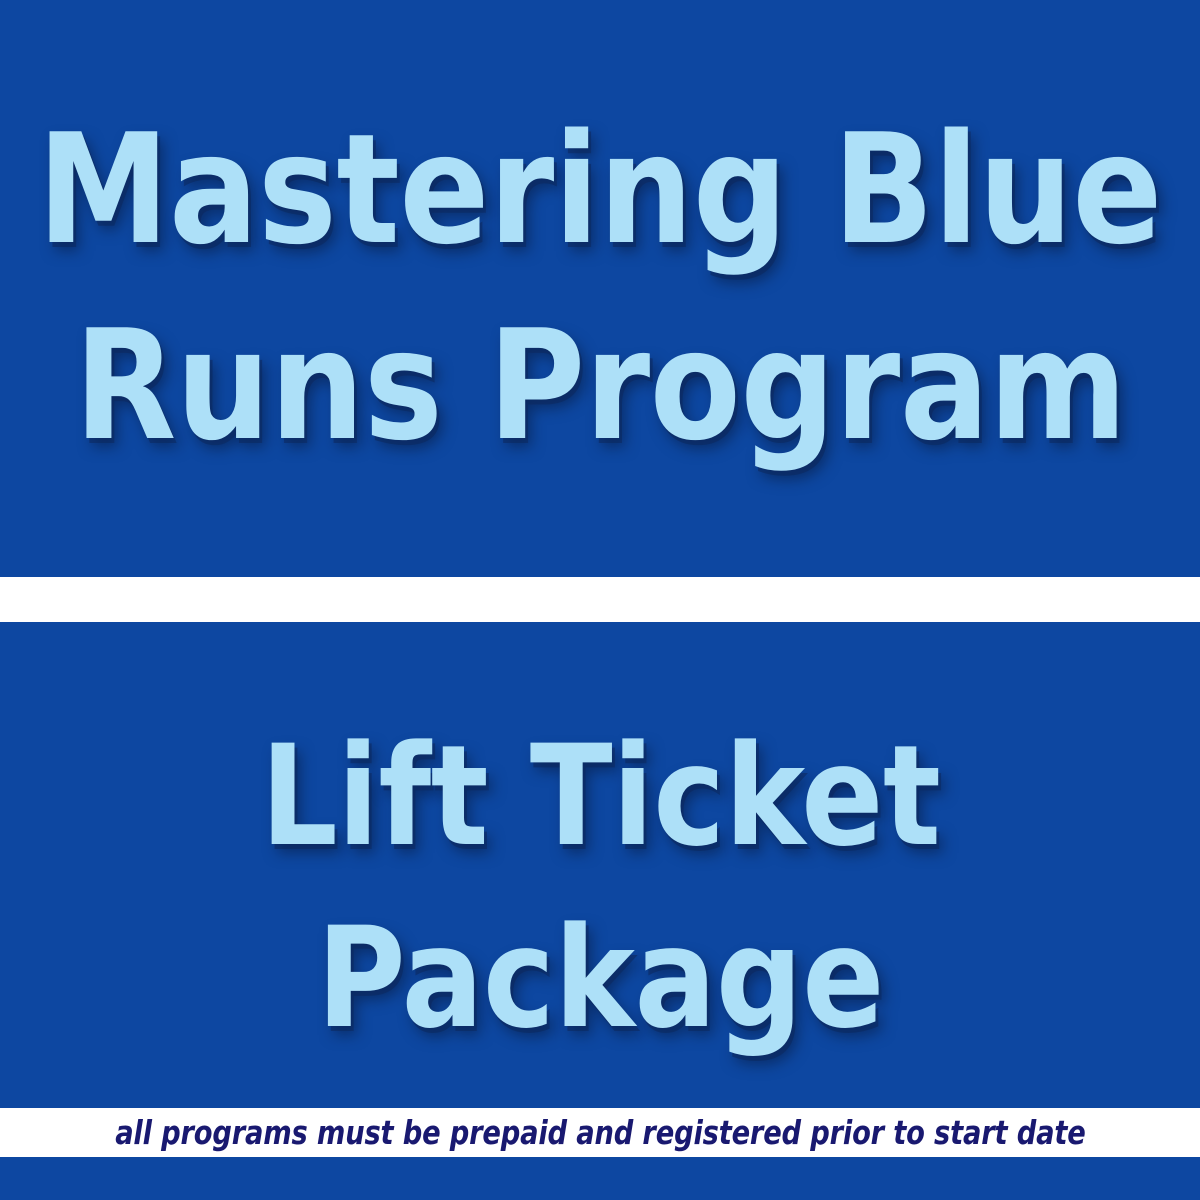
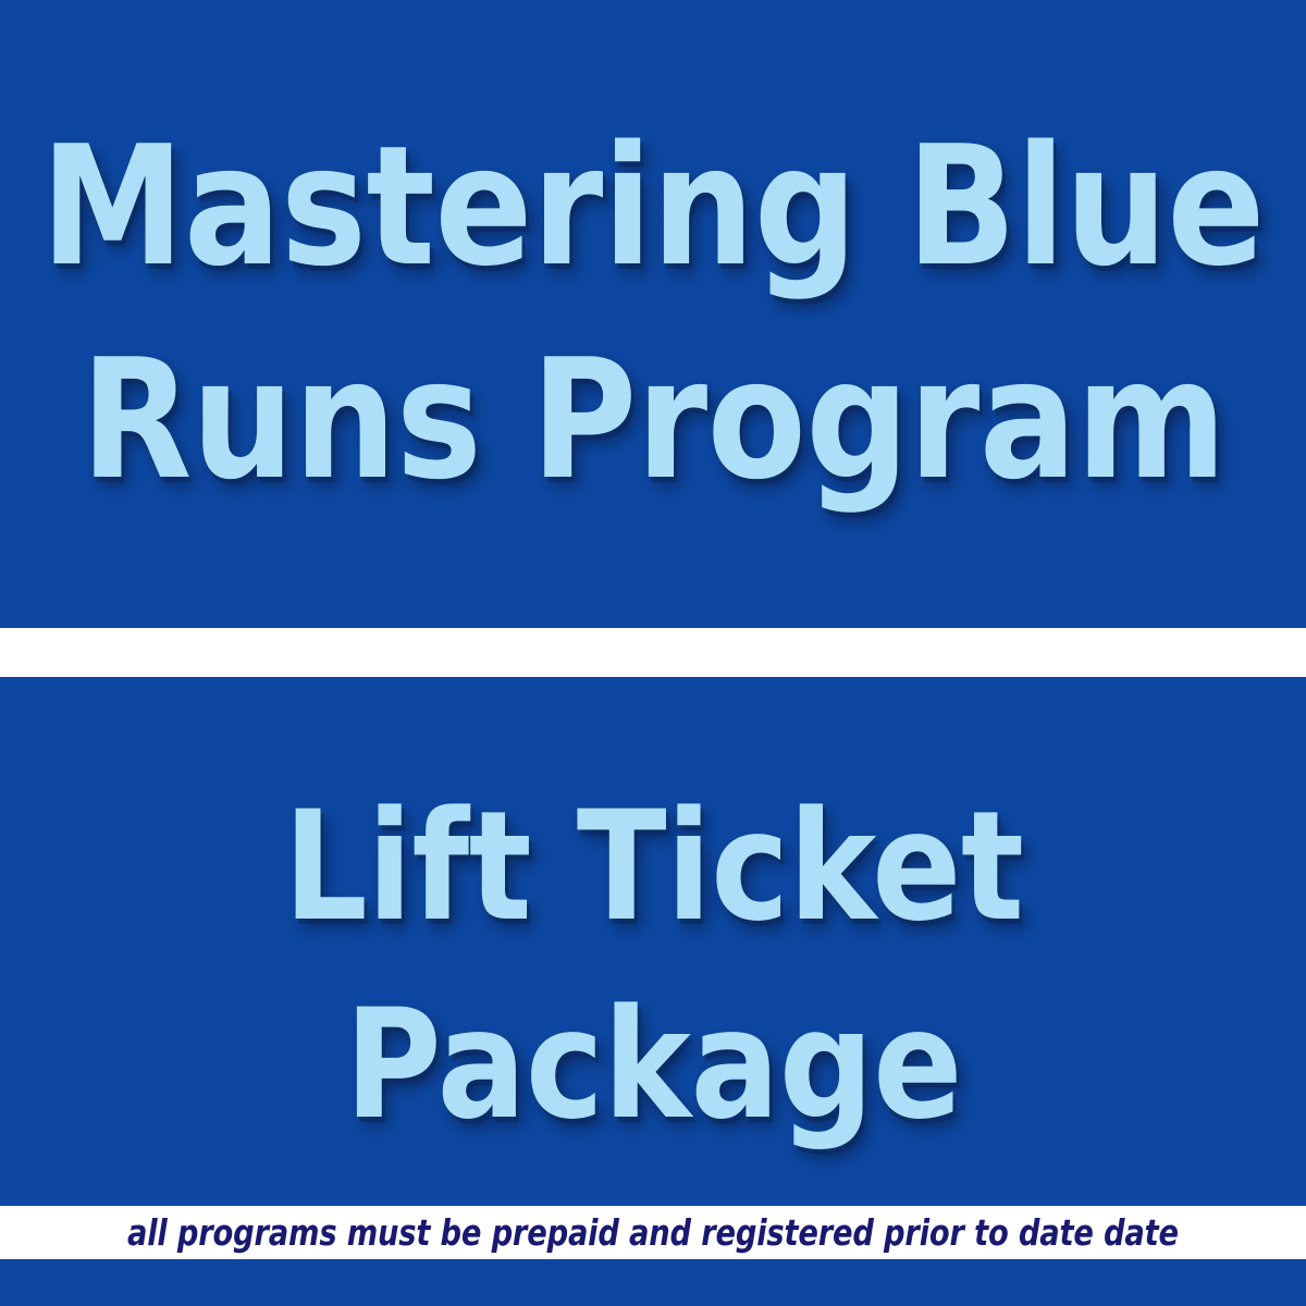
  Mastering Blue
  Runs Program
  Lift Ticket
  Package
- all programs must be prepaid and registered prior to start date
+ all programs must be prepaid and registered prior to date date
